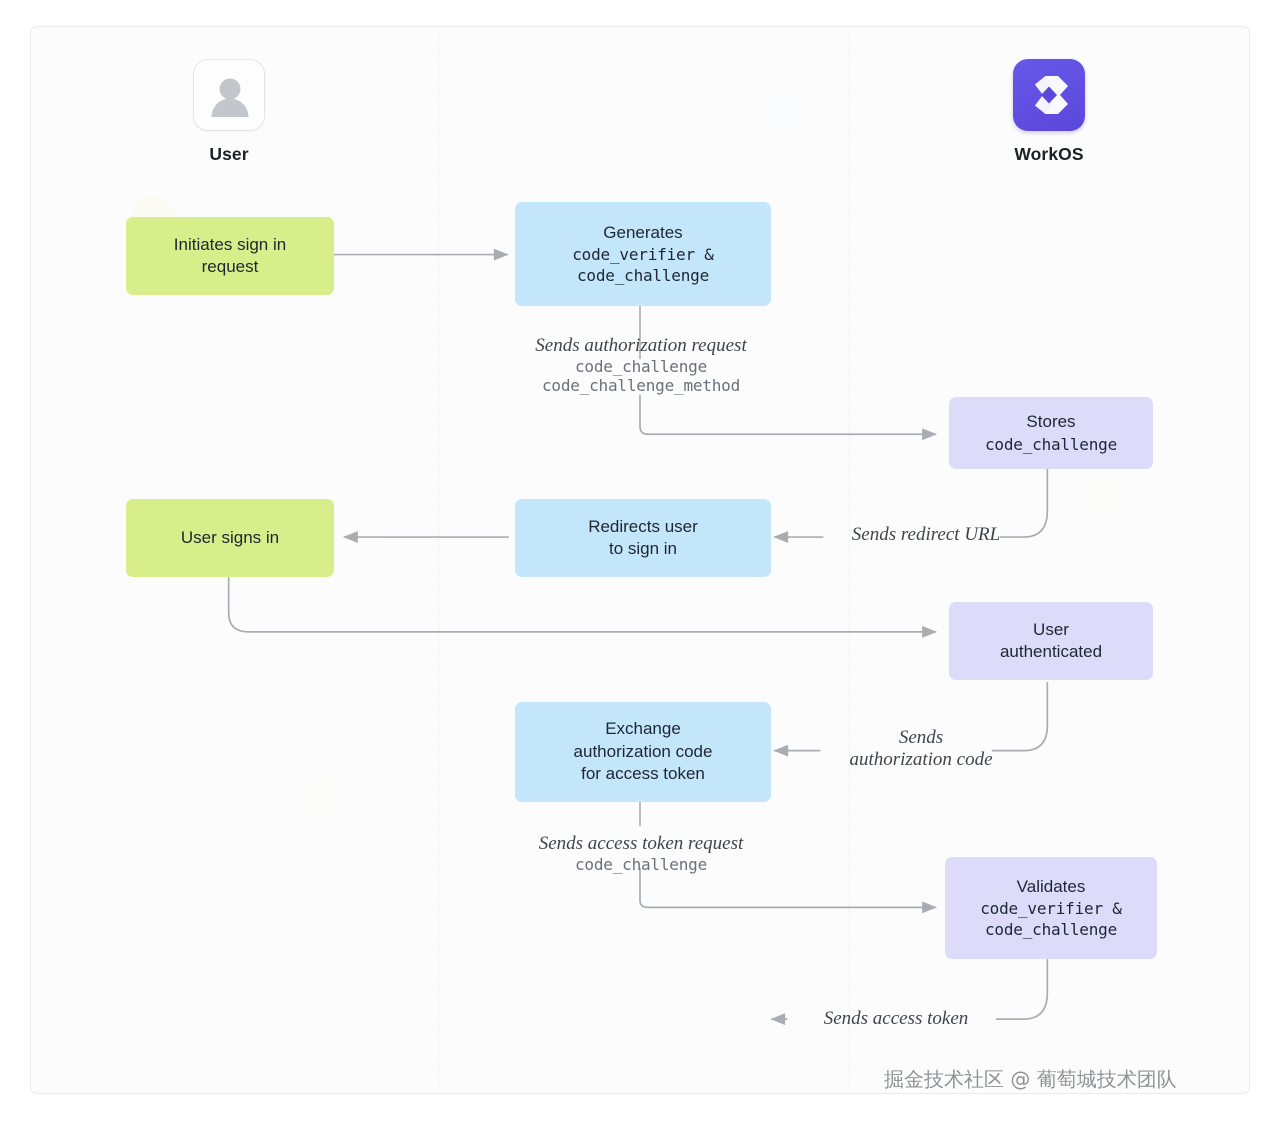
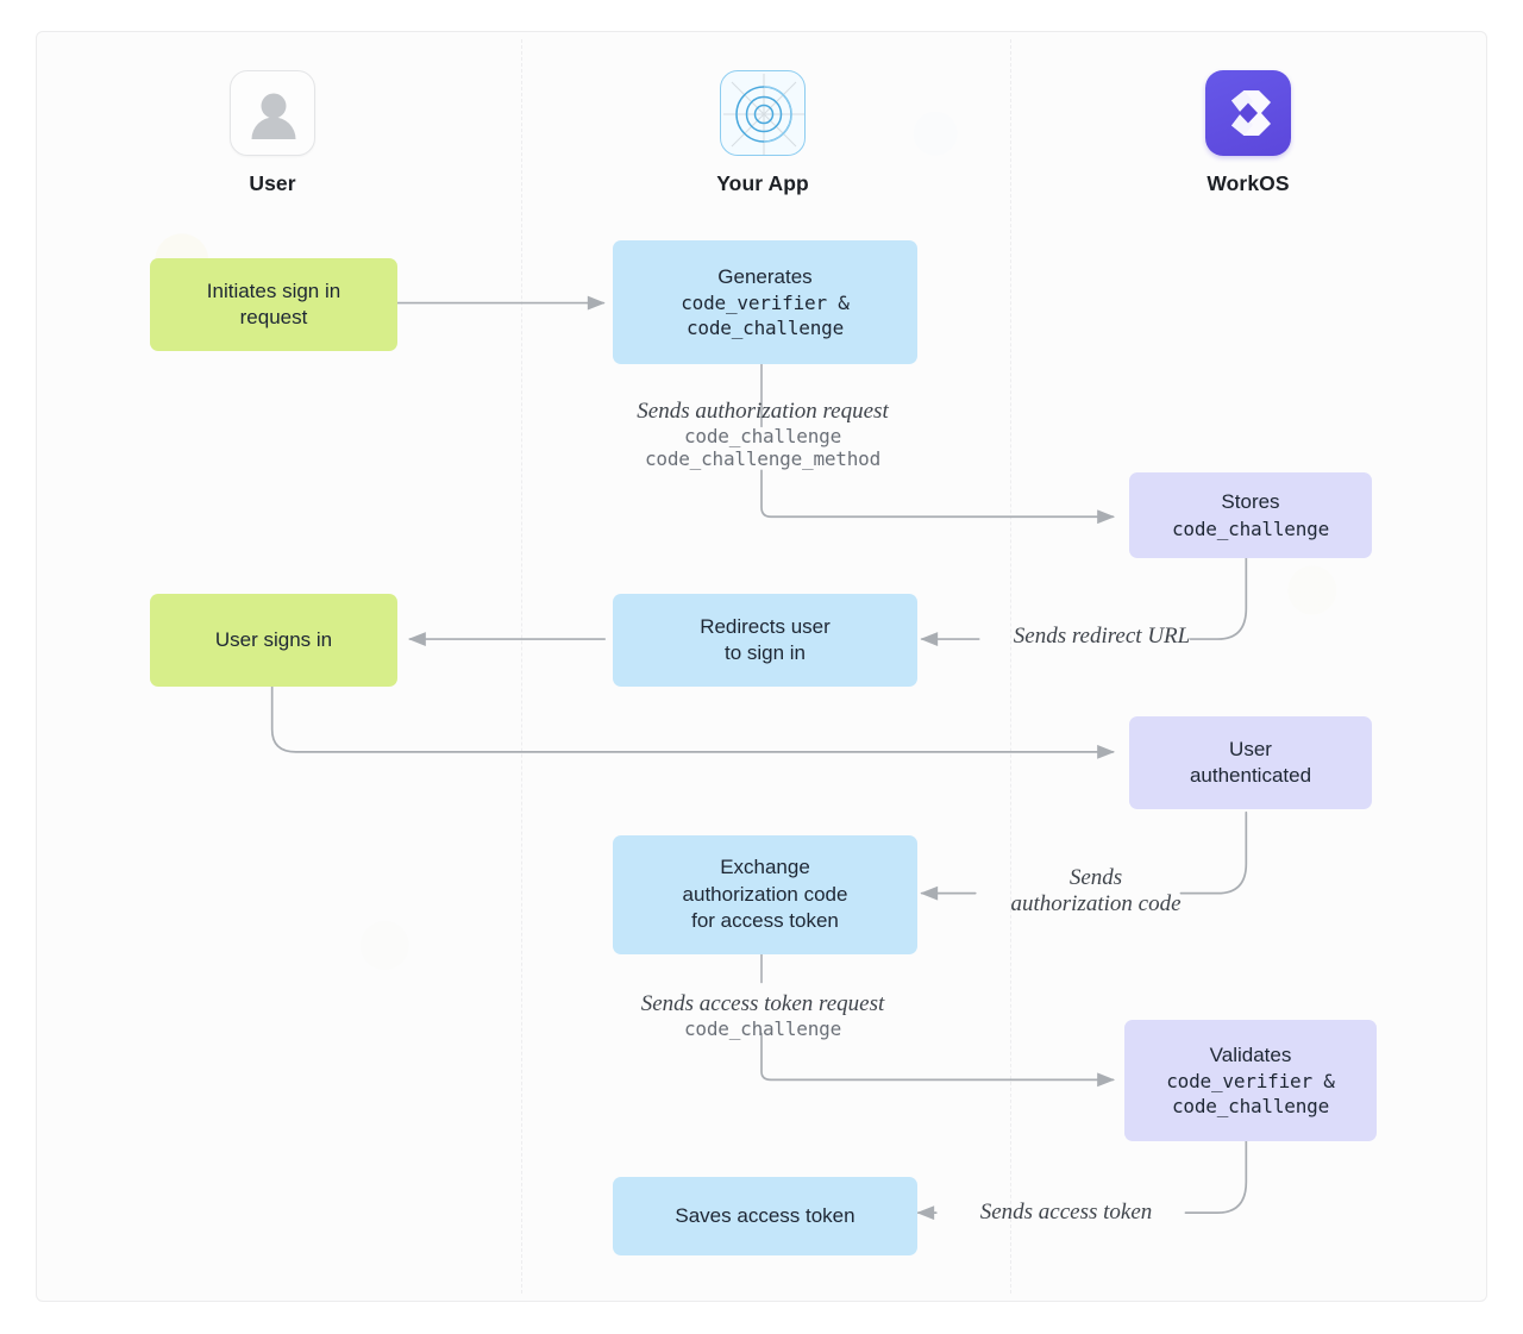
  User
+ Your App
  WorkOS
  Initiates sign in
  request
  Generates
  code_verifier &
  code_challenge
  Stores
  code_challenge
  Redirects user
  to sign in
  User signs in
  User
  authenticated
  Exchange
  authorization code
  for access token
  Validates
  code_verifier &
  code_challenge
+ Saves access token
  Sends authorization request
  code_challenge
  code_challenge_method
  Sends redirect URL
  Sends
  authorization code
  Sends access token request
  code_challenge
  Sends access token
- 掘金技术社区 @ 葡萄城技术团队
